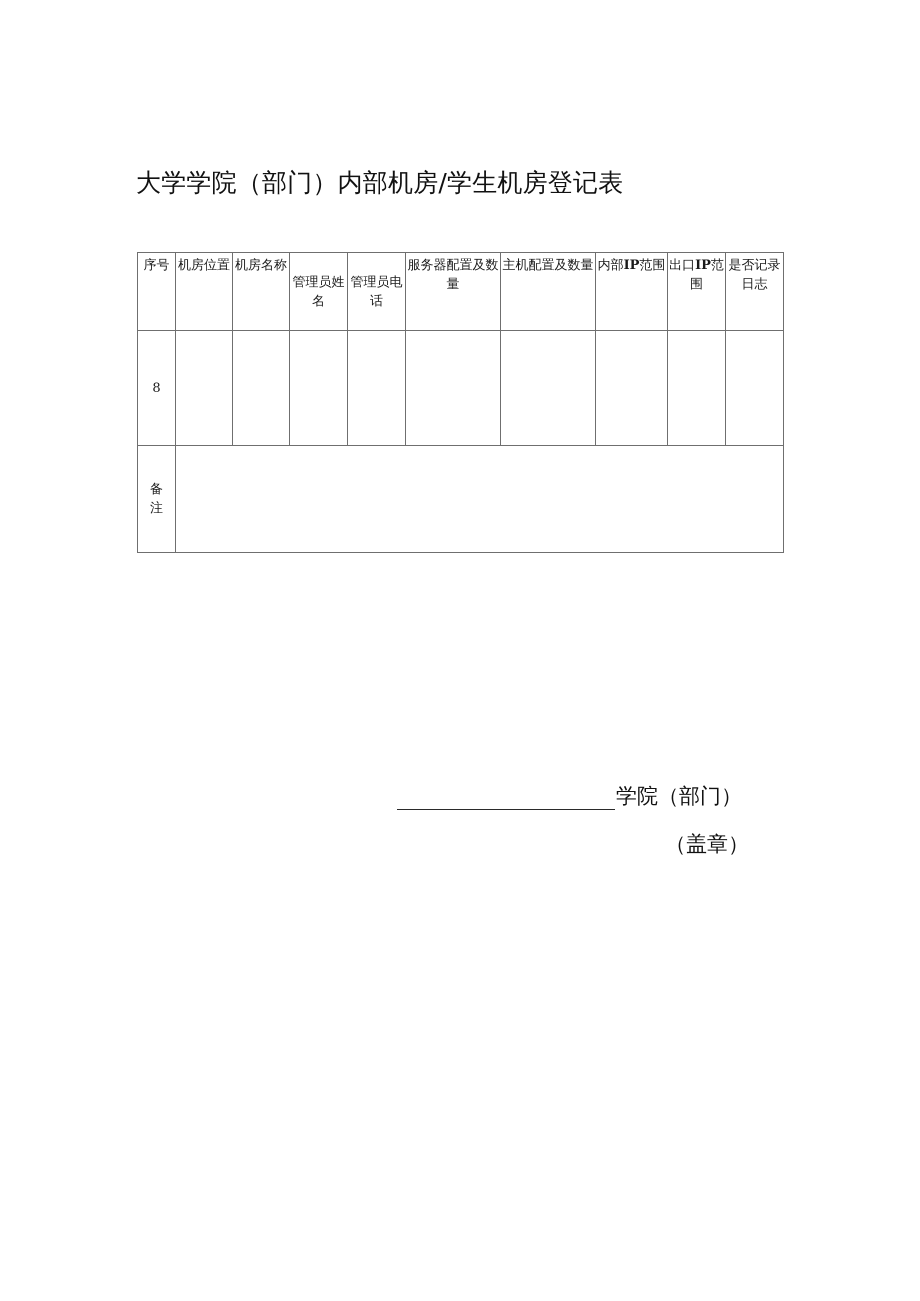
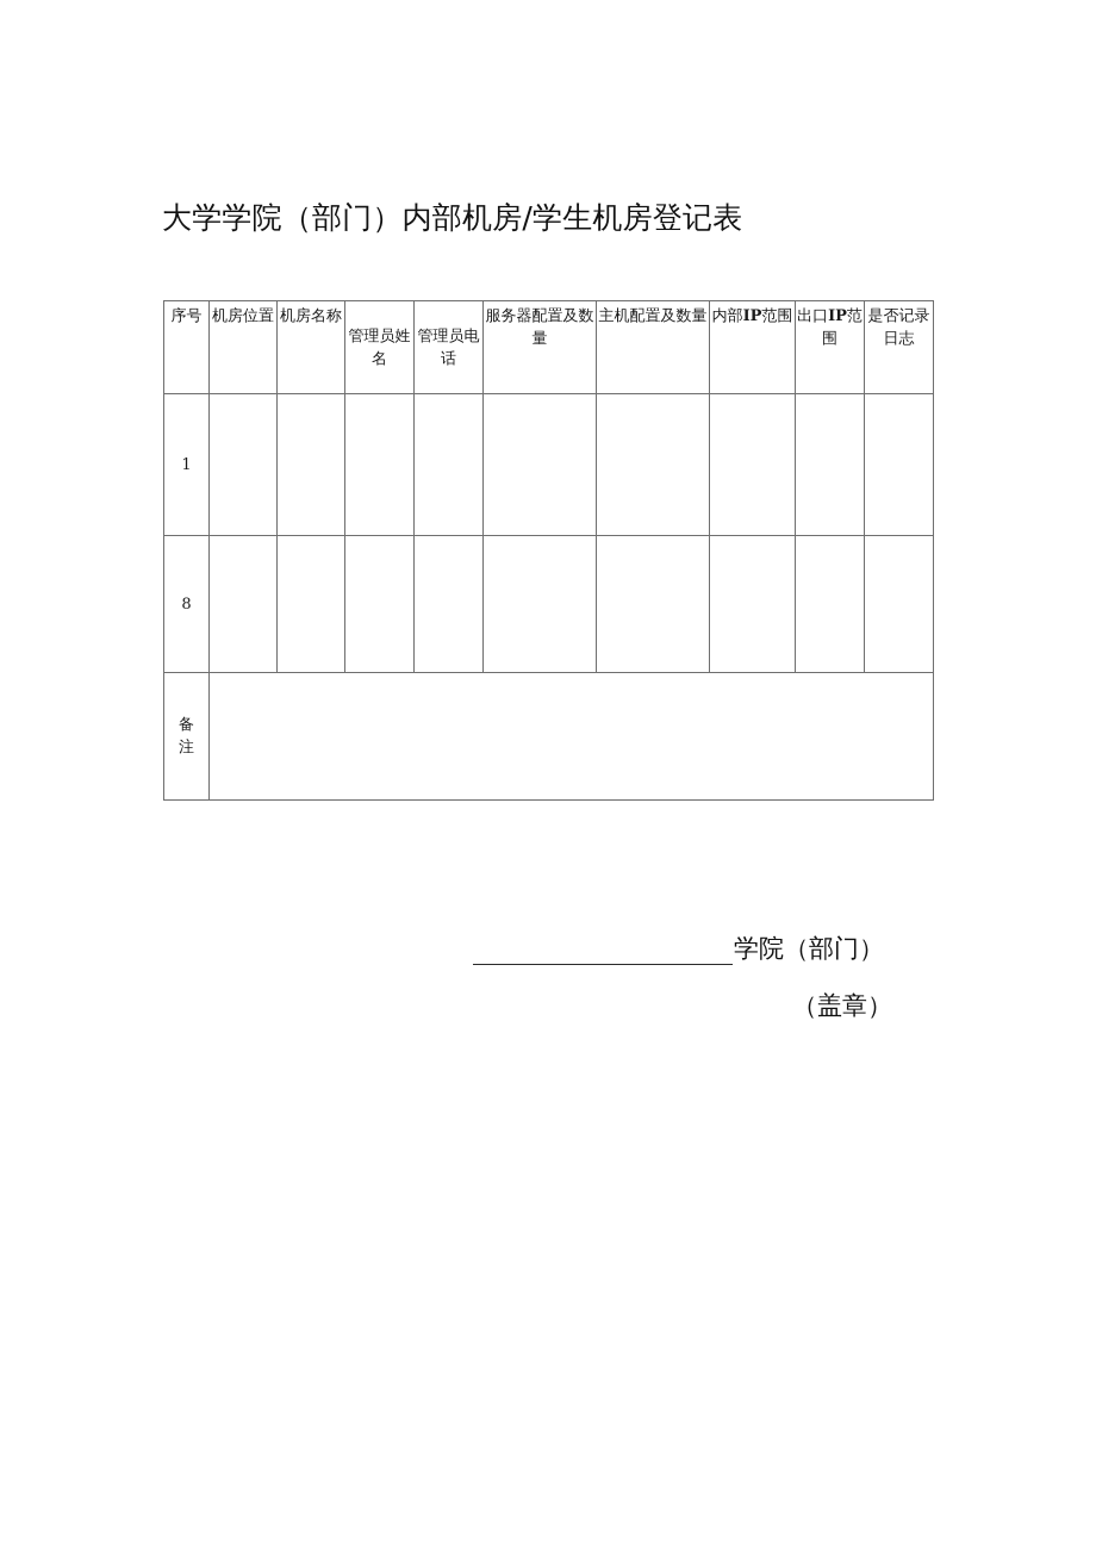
  大学学院（部门）内部机房/学生机房登记表
  序号	机房位置	机房名称	管理员姓名	管理员电话	服务器配置及数量	主机配置及数量	内部IP范围	出口IP范围	是否记录日志
+ 1
  8
  备 注
  学院（部门）
  （盖章）
